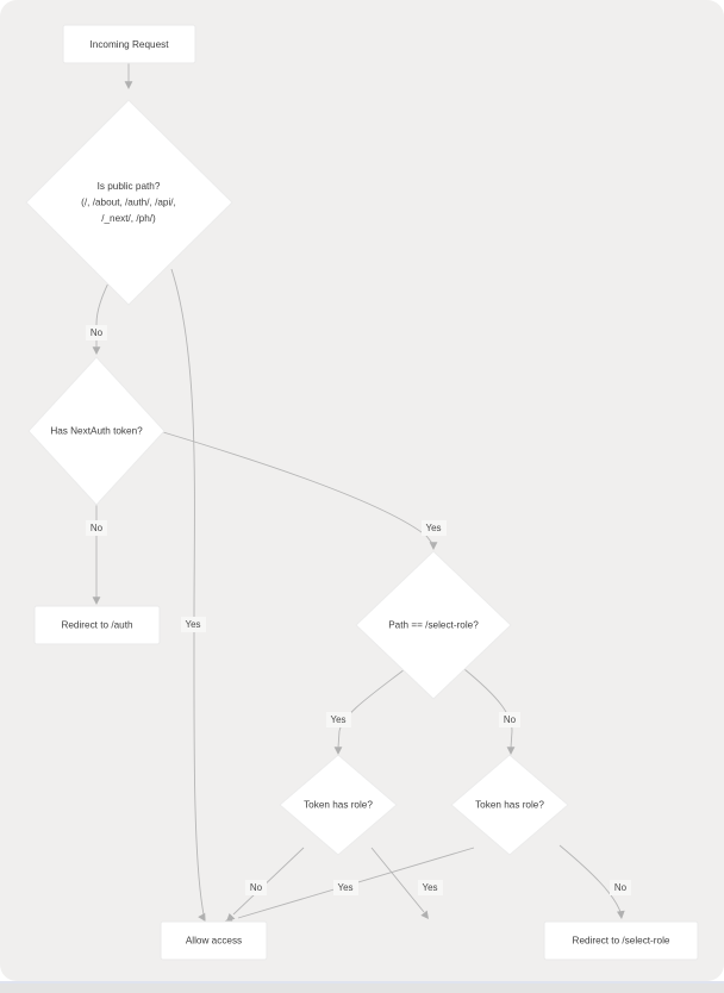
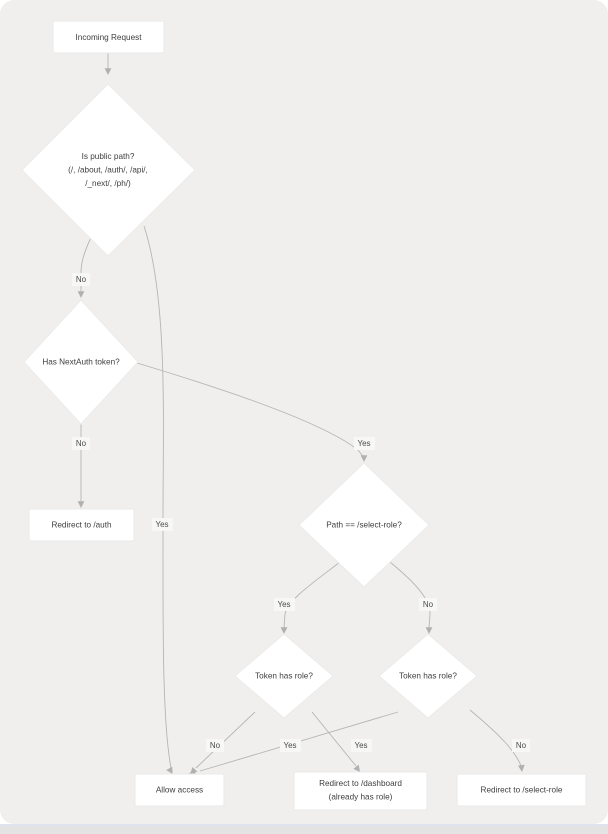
  No
  Yes
  No
  Yes
  Yes
  No
  No
  Yes
  Yes
  No
  Incoming Request
  Is public path?
  (/, /about, /auth/, /api/,
  /_next/, /ph/)
  Has NextAuth token?
  Redirect to /auth
  Path == /select-role?
  Token has role?
  Token has role?
  Allow access
+ Redirect to /dashboard
+ (already has role)
  Redirect to /select-role
